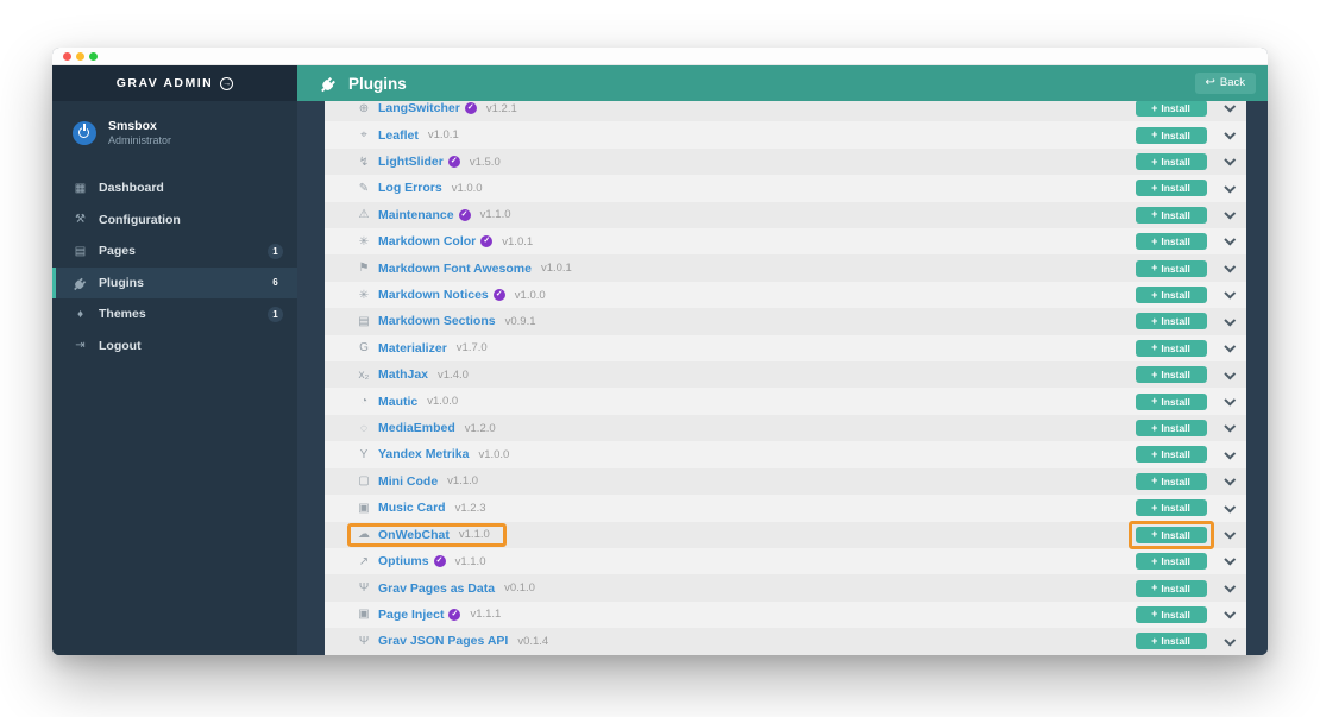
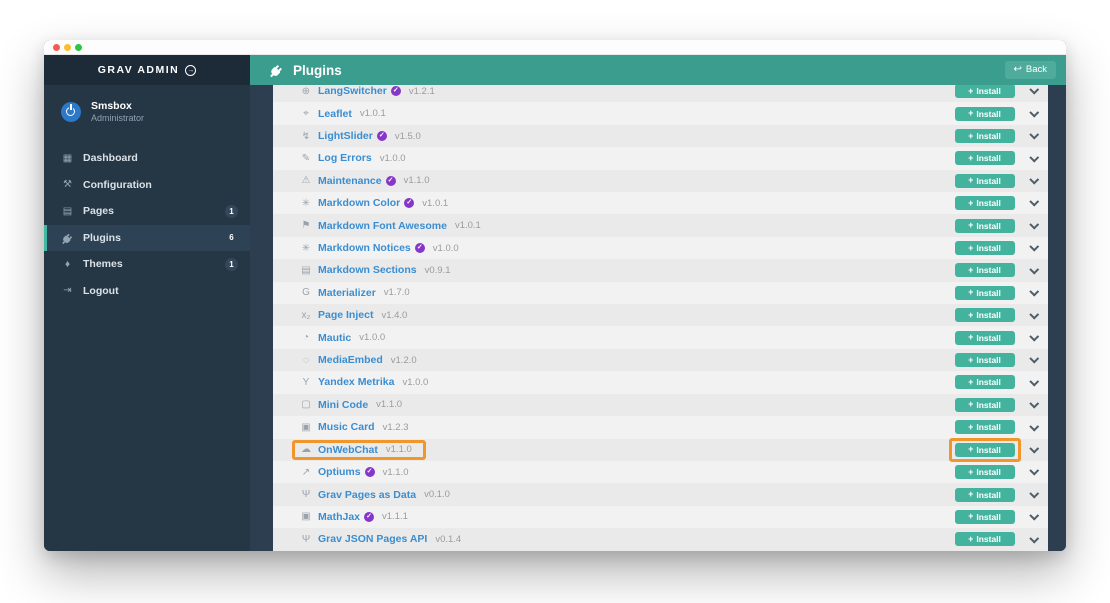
  GRAV ADMIN
  Smsbox
  Administrator
  ▦
  Dashboard
  ⚒
  Configuration
  ▤
  Pages
  1
  Plugins
  6
  ♦
  Themes
  1
  ⇥
  Logout
  Plugins
  ↩
  Back
  ⊕
  LangSwitcher
  v1.2.1
  +
  Install
  ⌖
  Leaflet
  v1.0.1
  +
  Install
  ↯
  LightSlider
  v1.5.0
  +
  Install
  ✎
  Log Errors
  v1.0.0
  +
  Install
  ⚠
  Maintenance
  v1.1.0
  +
  Install
  ✳
  Markdown Color
  v1.0.1
  +
  Install
  ⚑
  Markdown Font Awesome
  v1.0.1
  +
  Install
  ✳
  Markdown Notices
  v1.0.0
  +
  Install
  ▤
  Markdown Sections
  v0.9.1
  +
  Install
  G
  Materializer
  v1.7.0
  +
  Install
  x₂
- MathJax
+ Page Inject
  v1.4.0
  +
  Install
  ◔
  Mautic
  v1.0.0
  +
  Install
  ◌
  MediaEmbed
  v1.2.0
  +
  Install
  Y
  Yandex Metrika
  v1.0.0
  +
  Install
  ▢
  Mini Code
  v1.1.0
  +
  Install
  ▣
  Music Card
  v1.2.3
  +
  Install
  ☁
  OnWebChat
  v1.1.0
  +
  Install
  ↗
  Optiums
  v1.1.0
  +
  Install
  Ψ
  Grav Pages as Data
  v0.1.0
  +
  Install
  ▣
- Page Inject
+ MathJax
  v1.1.1
  +
  Install
  Ψ
  Grav JSON Pages API
  v0.1.4
  +
  Install
